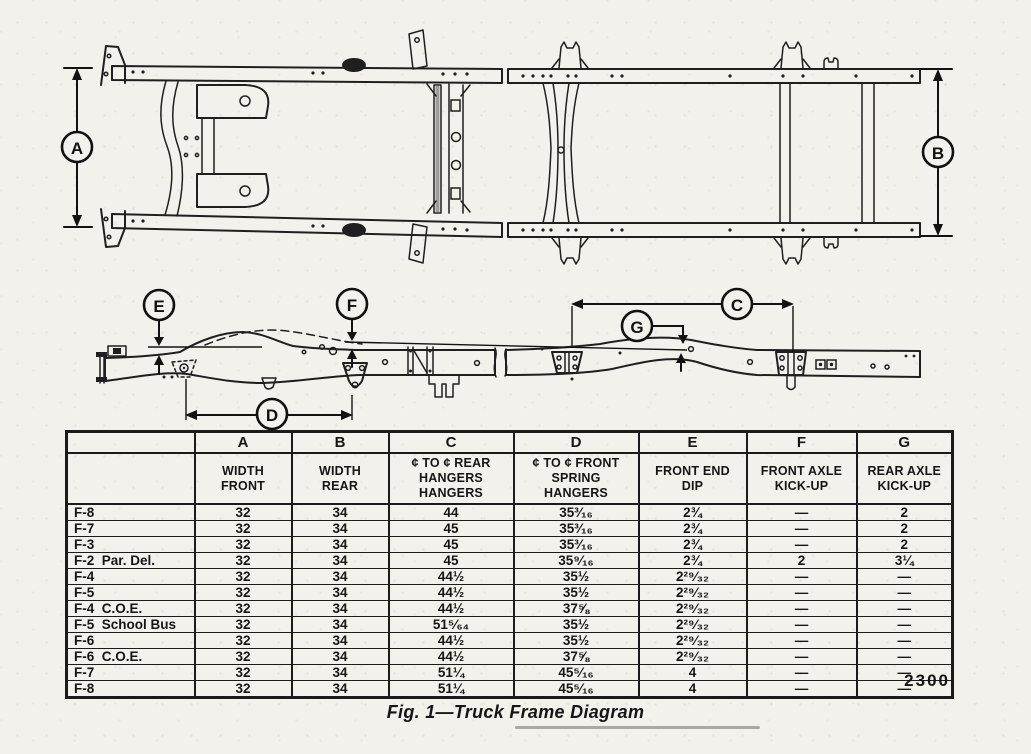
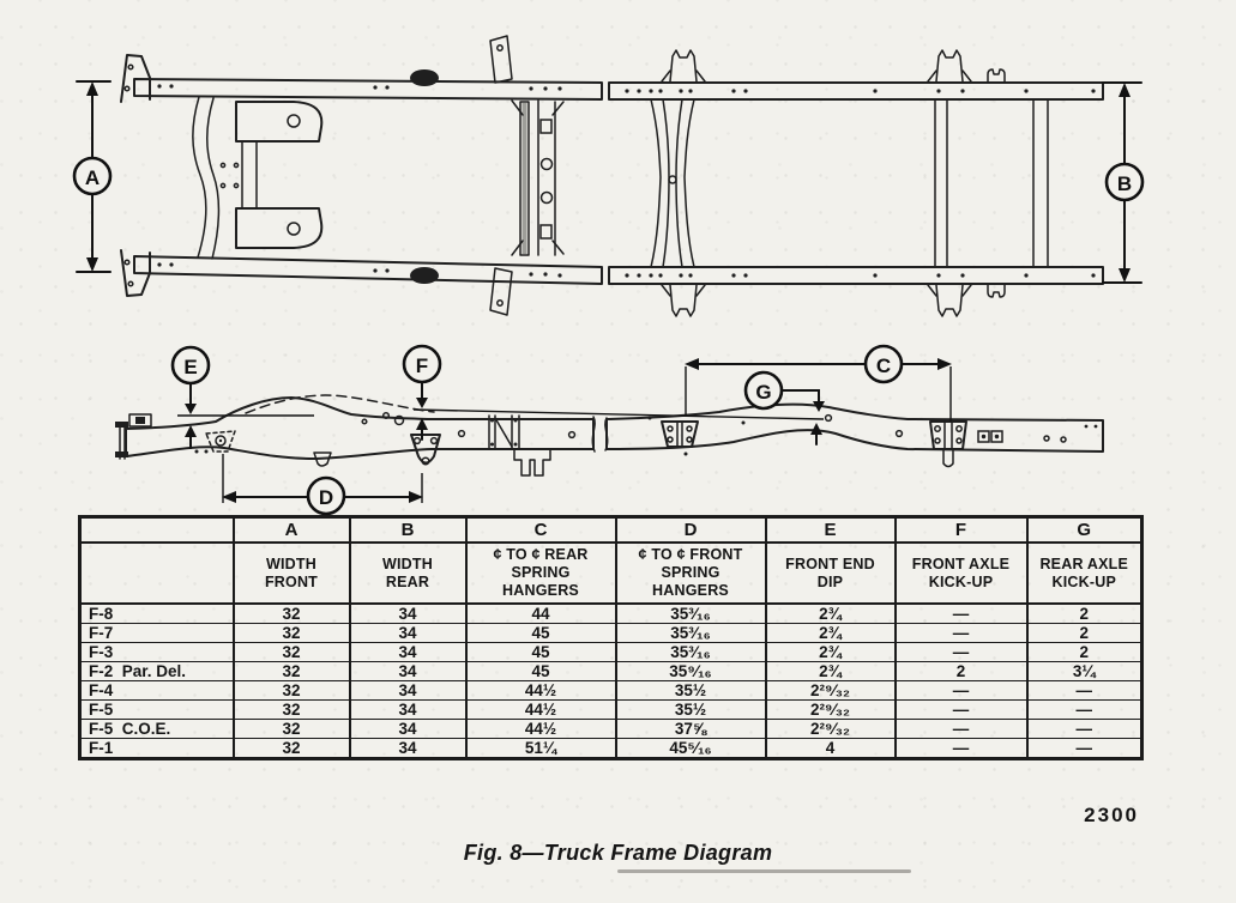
  A
  B
  E
  F
  C
  G
  D
  	A	B	C	D	E	F	G
- 	WIDTH FRONT	WIDTH REAR	¢ TO ¢ REAR HANGERS HANGERS	¢ TO ¢ FRONT SPRING HANGERS	FRONT END DIP	FRONT AXLE KICK-UP	REAR AXLE KICK-UP
+ 	WIDTH FRONT	WIDTH REAR	¢ TO ¢ REAR SPRING HANGERS	¢ TO ¢ FRONT SPRING HANGERS	FRONT END DIP	FRONT AXLE KICK-UP	REAR AXLE KICK-UP
  F-8	32	34	44	35³⁄₁₆	2¾	—	2
  F-7	32	34	45	35³⁄₁₆	2¾	—	2
  F-3	32	34	45	35³⁄₁₆	2¾	—	2
  F-2 Par. Del.	32	34	45	35⁹⁄₁₆	2¾	2	3¼
  F-4	32	34	44½	35½	2²⁹⁄₃₂	—	—
  F-5	32	34	44½	35½	2²⁹⁄₃₂	—	—
- F-4 C.O.E.	32	34	44½	37⅝	2²⁹⁄₃₂	—	—
+ F-5 C.O.E.	32	34	44½	37⅝	2²⁹⁄₃₂	—	—
- F-5 School Bus	32	34	51⁵⁄₆₄	35½	2²⁹⁄₃₂	—	—
- F-6	32	34	44½	35½	2²⁹⁄₃₂	—	—
- F-6 C.O.E.	32	34	44½	37⅝	2²⁹⁄₃₂	—	—
- F-7	32	34	51¼	45⁵⁄₁₆	4	—	—
- F-8	32	34	51¼	45⁵⁄₁₆	4	—	—
+ F-1	32	34	51¼	45⁵⁄₁₆	4	—	—
  2300
- Fig. 1—Truck Frame Diagram
+ Fig. 8—Truck Frame Diagram
